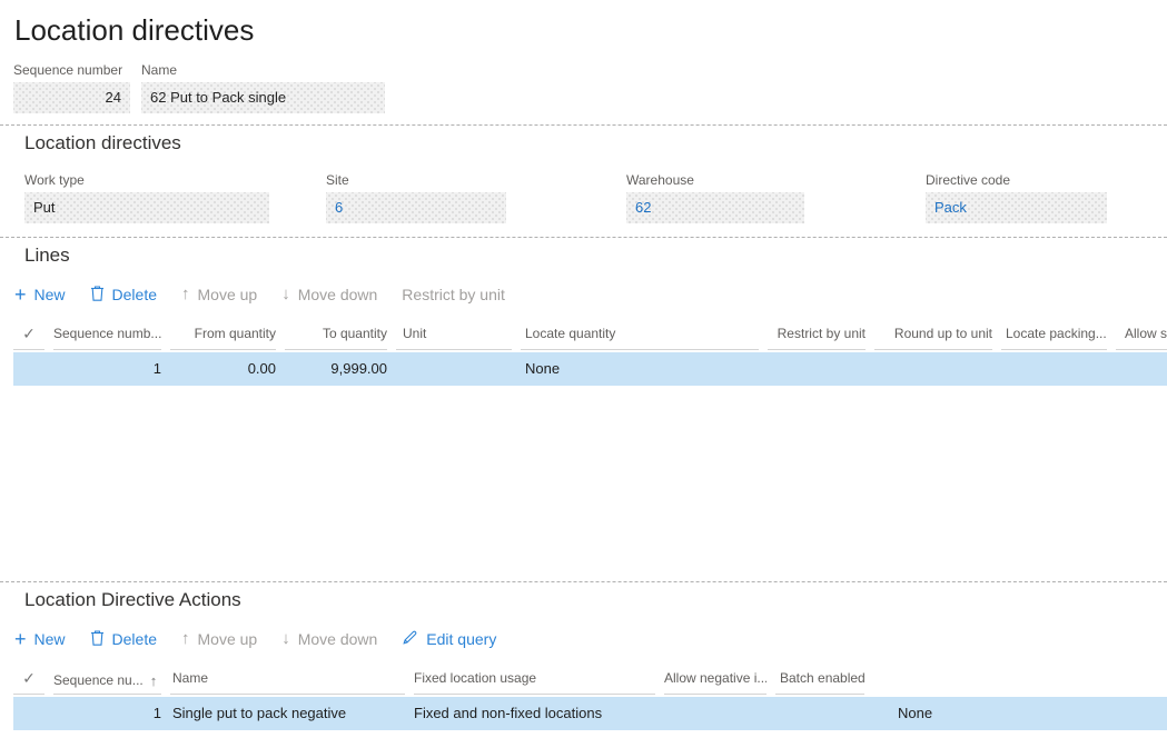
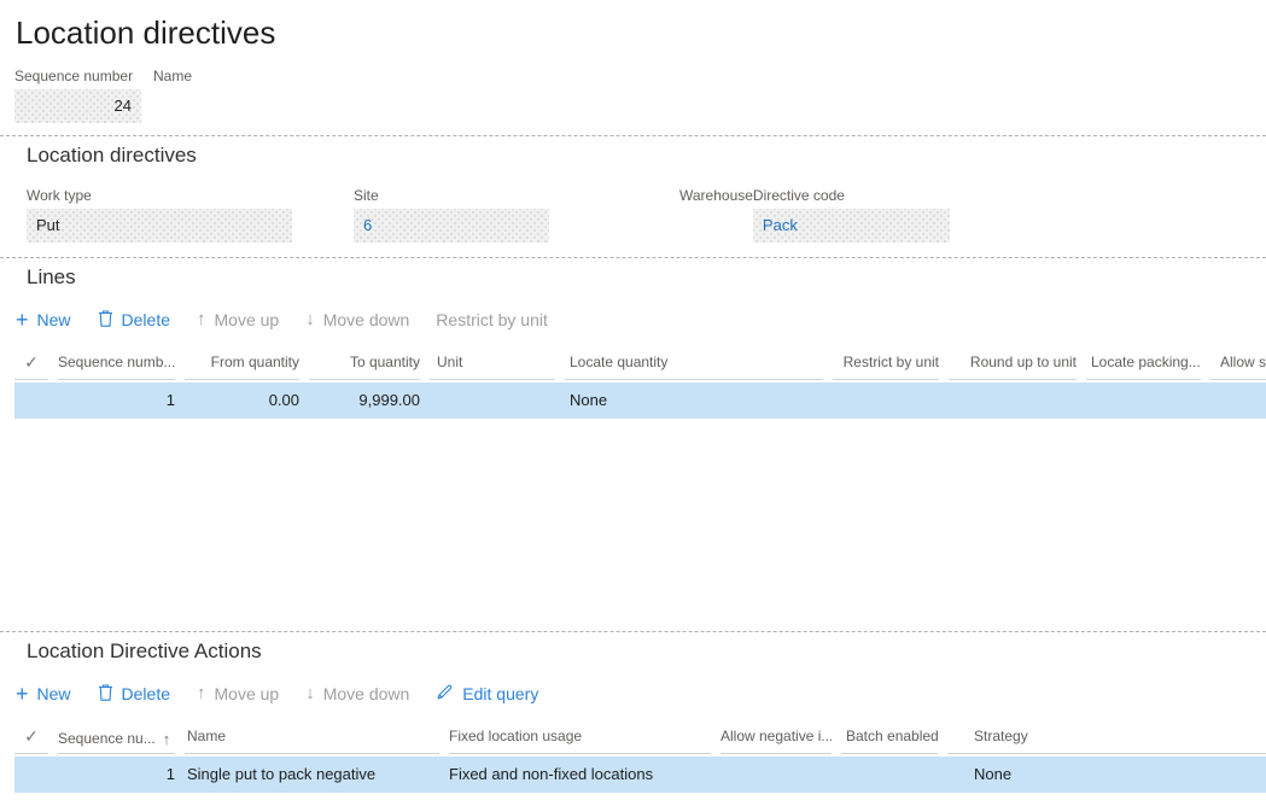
  Location directives
  Sequence number
  24
  Name
- 62 Put to Pack single
  Location directives
  Work type
  Put
  Site
  6
  Warehouse
- 62
  Directive code
  Pack
  Lines
  +
  New
  Delete
  ↑
  Move up
  ↓
  Move down
  Restrict by unit
  ✓
  Sequence numb...
  From quantity
  To quantity
  Unit
  Locate quantity
  Restrict by unit
  Round up to unit
  Locate packing...
  Allow s
  1
  0.00
  9,999.00
  None
  Location Directive Actions
  +
  New
  Delete
  ↑
  Move up
  ↓
  Move down
  Edit query
  ✓
  Sequence nu...
  ↑
  Name
  Fixed location usage
  Allow negative i...
  Batch enabled
+ Strategy
  1
  Single put to pack negative
  Fixed and non-fixed locations
  None
